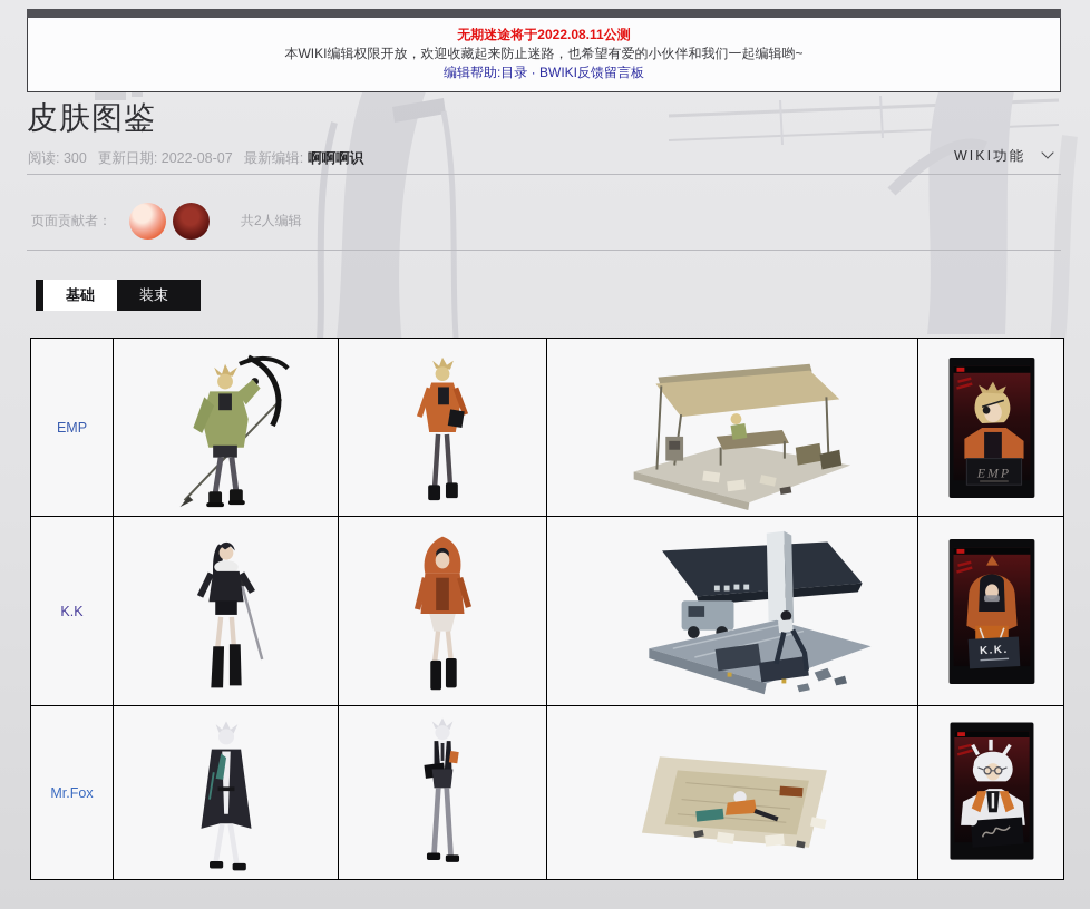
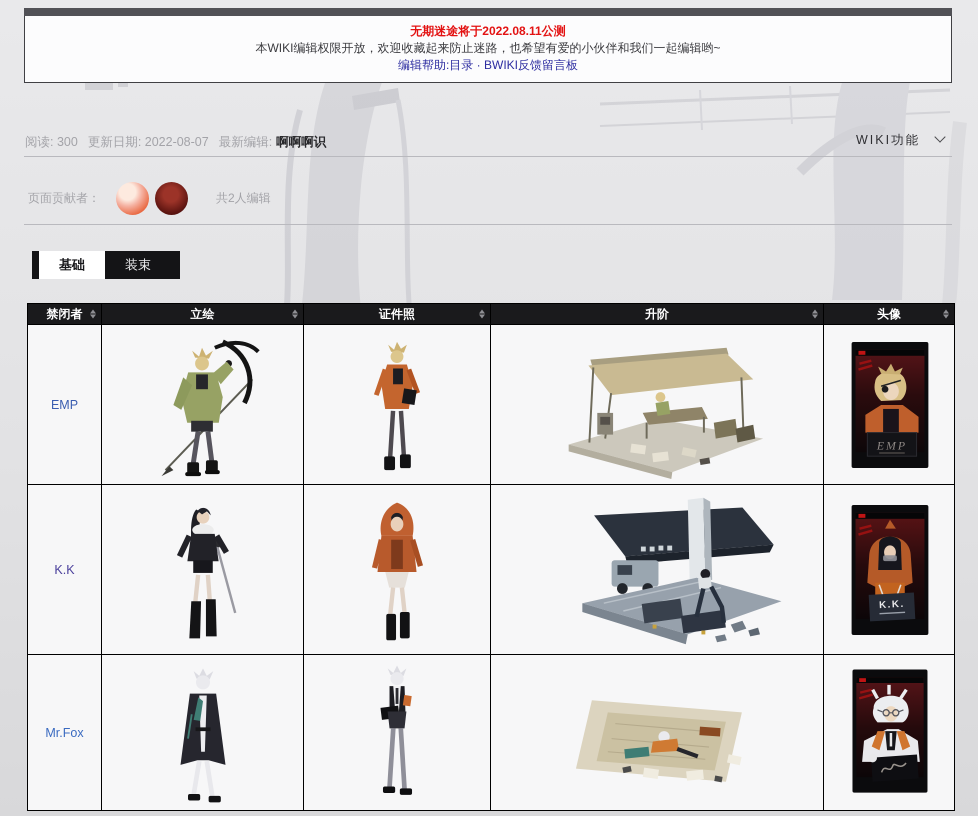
  无期迷途将于2022.08.11公测
  本WIKI编辑权限开放，欢迎收藏起来防止迷路，也希望有爱的小伙伴和我们一起编辑哟~
  编辑帮助:目录 · BWIKI反馈留言板
- 皮肤图鉴
  阅读: 300 更新日期: 2022-08-07 最新编辑: 啊啊啊识
  WIKI功能
  页面贡献者：
  共2人编辑
  基础
  装束
+ 禁闭者	立绘	证件照	升阶	头像
  EMP				EMP
  Mr.Fox
